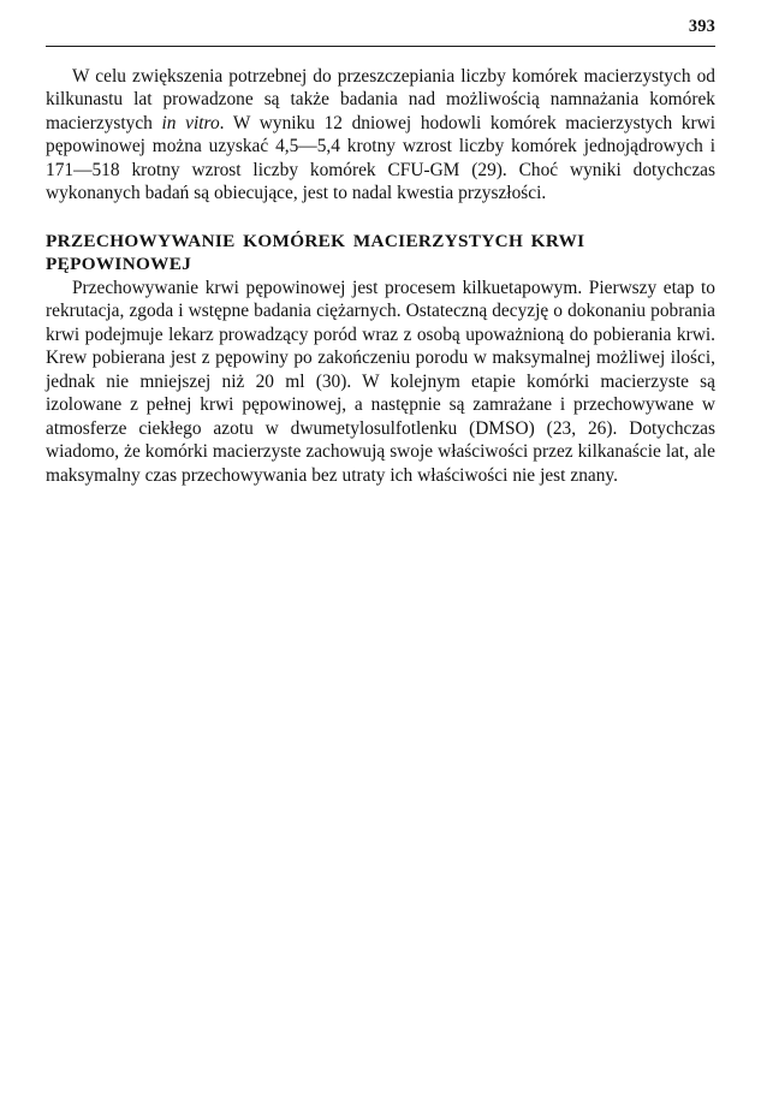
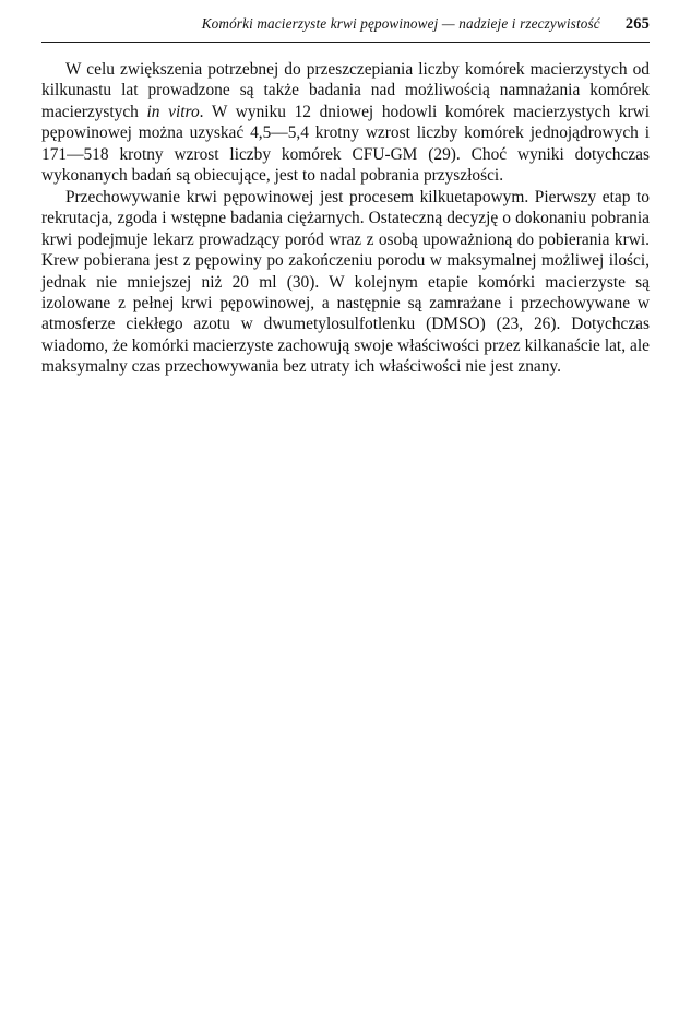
+ Komórki macierzyste krwi pępowinowej — nadzieje i rzeczywistość
- 393
+ 265
- W celu zwiększenia potrzebnej do przeszczepiania liczby komórek macierzystych od kilkunastu lat prowadzone są także badania nad możliwością namnażania komórek macierzystych in vitro. W wyniku 12 dniowej hodowli komórek macierzystych krwi pępowinowej można uzyskać 4,5—5,4 krotny wzrost liczby komórek jednojądrowych i 171—518 krotny wzrost liczby komórek CFU-GM (29). Choć wyniki dotychczas wykonanych badań są obiecujące, jest to nadal kwestia przyszłości.
+ W celu zwiększenia potrzebnej do przeszczepiania liczby komórek macierzystych od kilkunastu lat prowadzone są także badania nad możliwością namnażania komórek macierzystych in vitro. W wyniku 12 dniowej hodowli komórek macierzystych krwi pępowinowej można uzyskać 4,5—5,4 krotny wzrost liczby komórek jednojądrowych i 171—518 krotny wzrost liczby komórek CFU-GM (29). Choć wyniki dotychczas wykonanych badań są obiecujące, jest to nadal pobrania przyszłości.
- PRZECHOWYWANIE KOMÓREK MACIERZYSTYCH KRWI PĘPOWINOWEJ
  Przechowywanie krwi pępowinowej jest procesem kilkuetapowym. Pierwszy etap to rekrutacja, zgoda i wstępne badania ciężarnych. Ostateczną decyzję o dokonaniu pobrania krwi podejmuje lekarz prowadzący poród wraz z osobą upoważnioną do pobierania krwi. Krew pobierana jest z pępowiny po zakończeniu porodu w maksymalnej możliwej ilości, jednak nie mniejszej niż 20 ml (30). W kolejnym etapie komórki macierzyste są izolowane z pełnej krwi pępowinowej, a następnie są zamrażane i przechowywane w atmosferze ciekłego azotu w dwumetylosulfotlenku (DMSO) (23, 26). Dotychczas wiadomo, że komórki macierzyste zachowują swoje właściwości przez kilkanaście lat, ale maksymalny czas przechowywania bez utraty ich właściwości nie jest znany.
